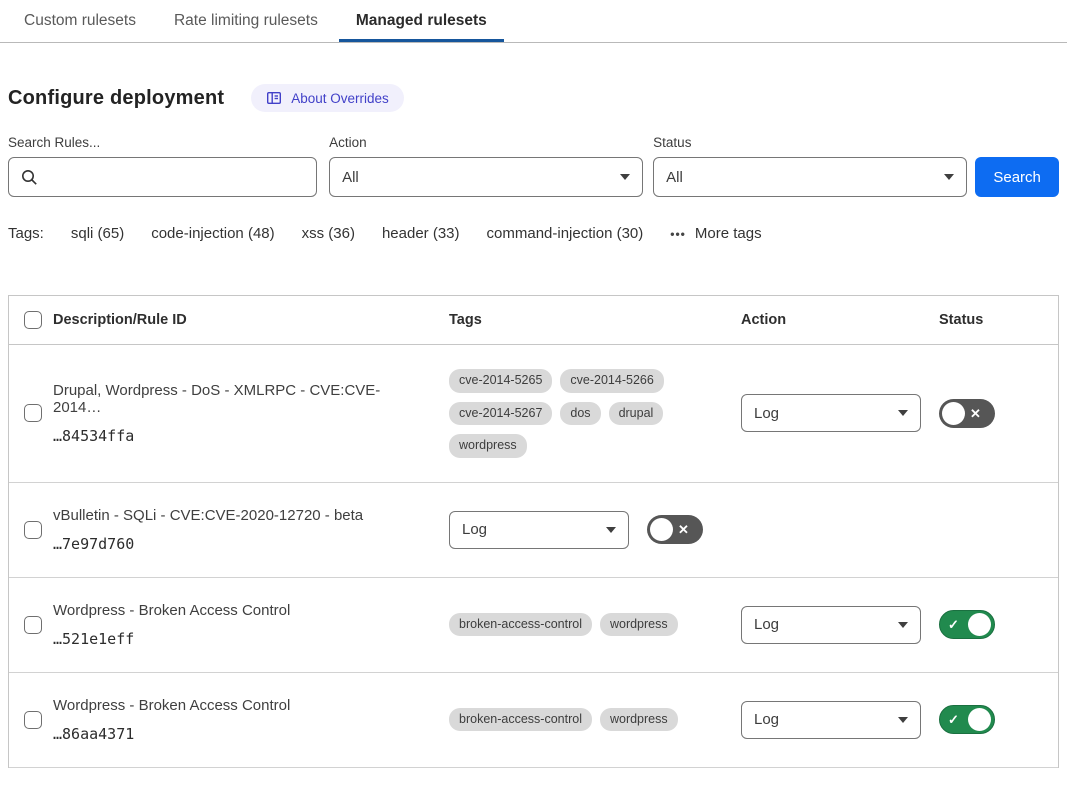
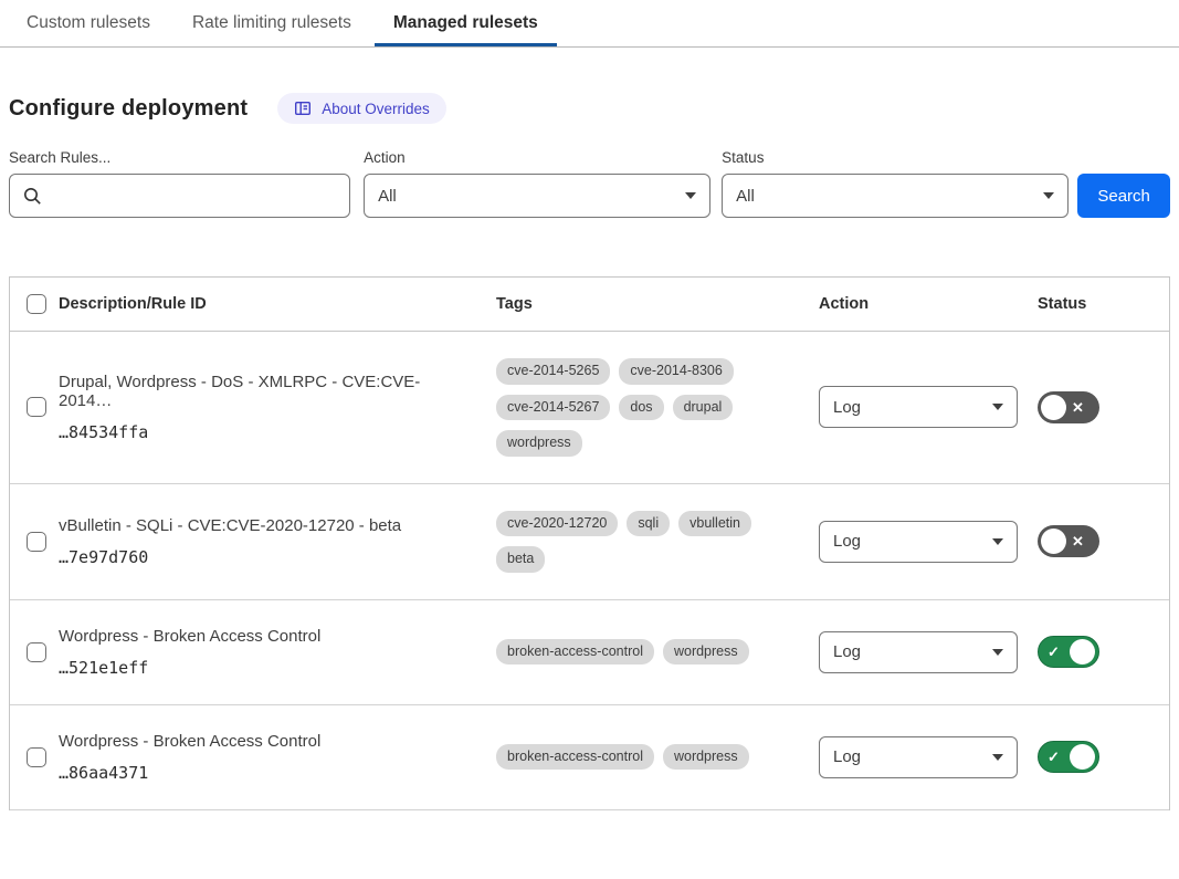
  Custom rulesets
  Rate limiting rulesets
  Managed rulesets
  Configure deployment
  About Overrides
  Search Rules...
  Action
  All
  Status
  All
  Search
- Tags:
- sqli (65)
- code-injection (48)
- xss (36)
- header (33)
- command-injection (30)
- •••
- More tags
  Description/Rule ID
  Tags
  Action
  Status
  Drupal, Wordpress - DoS - XMLRPC - CVE:CVE-2014…
  …84534ffa
  cve-2014-5265
- cve-2014-5266
+ cve-2014-8306
  cve-2014-5267
  dos
  drupal
  wordpress
  Log
  ✕
  vBulletin - SQLi - CVE:CVE-2020-12720 - beta
  …7e97d760
+ cve-2020-12720
+ sqli
+ vbulletin
+ beta
  Log
  ✕
  Wordpress - Broken Access Control
  …521e1eff
  broken-access-control
  wordpress
  Log
  ✓
  Wordpress - Broken Access Control
  …86aa4371
  broken-access-control
  wordpress
  Log
  ✓
